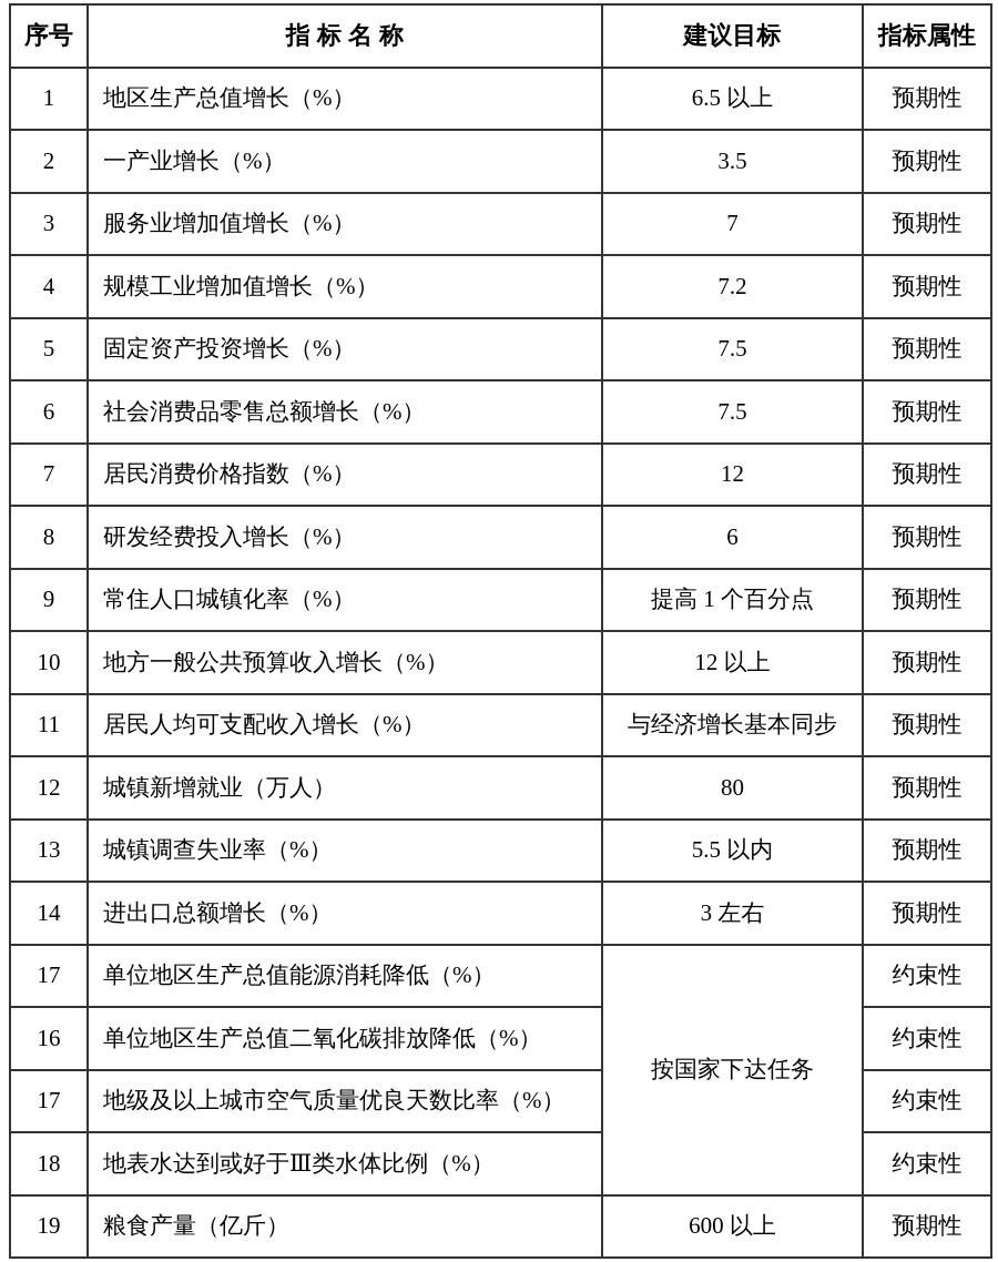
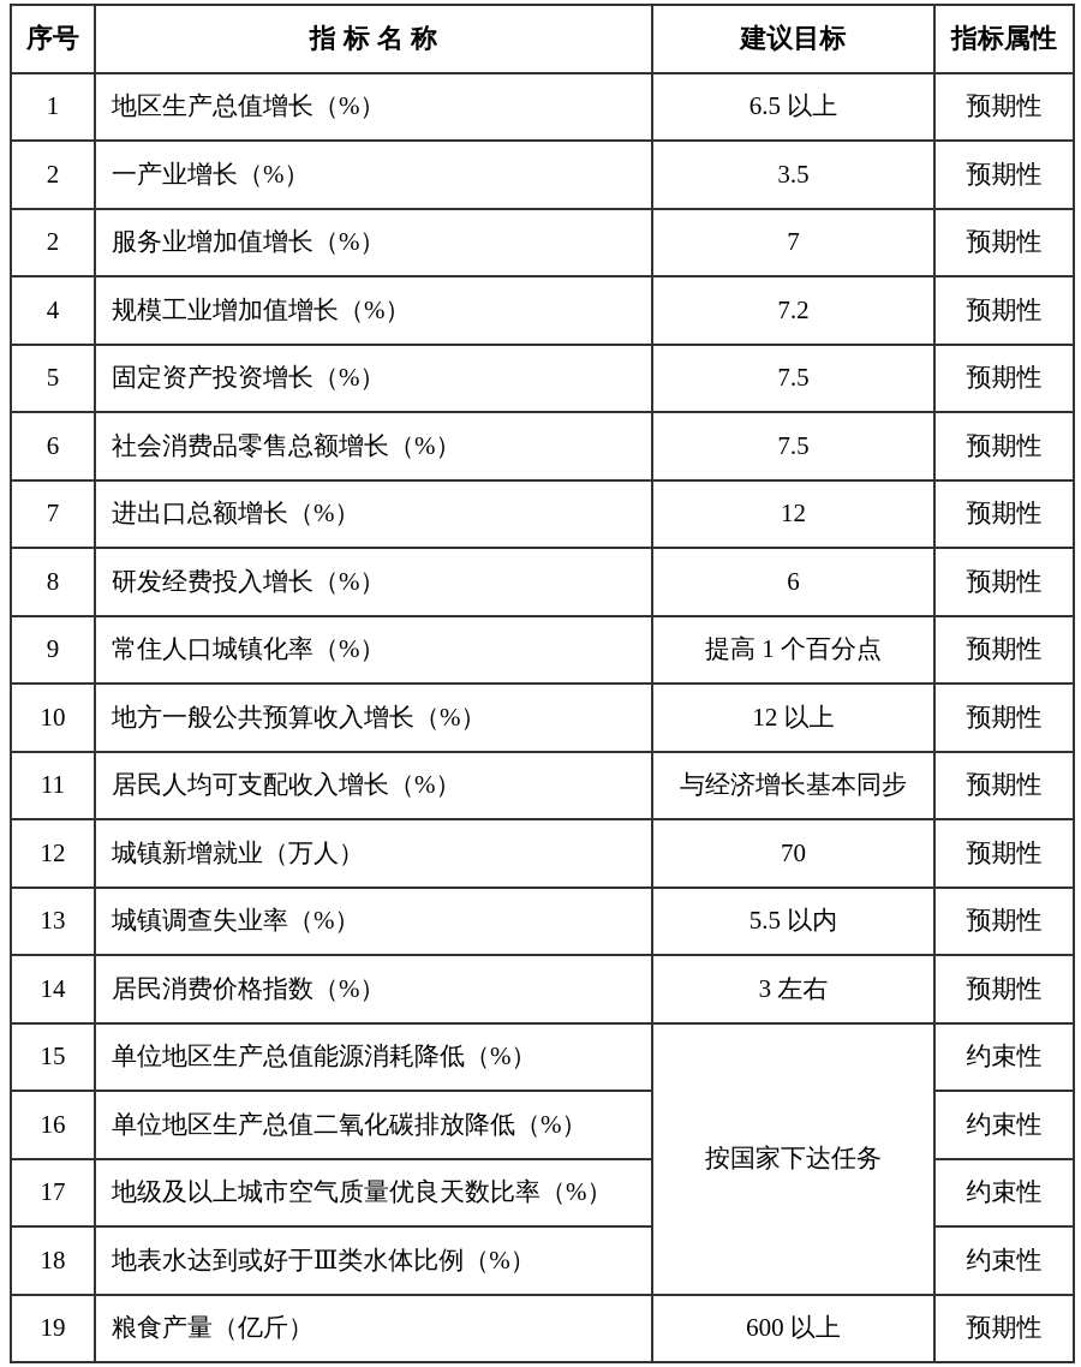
  序号	指 标 名 称	建议目标	指标属性
  1	地区生产总值增长（%）	6.5 以上	预期性
  2	一产业增长（%）	3.5	预期性
- 3	服务业增加值增长（%）	7	预期性
+ 2	服务业增加值增长（%）	7	预期性
  4	规模工业增加值增长（%）	7.2	预期性
  5	固定资产投资增长（%）	7.5	预期性
  6	社会消费品零售总额增长（%）	7.5	预期性
- 7	居民消费价格指数（%）	12	预期性
+ 7	进出口总额增长（%）	12	预期性
  8	研发经费投入增长（%）	6	预期性
  9	常住人口城镇化率（%）	提高 1 个百分点	预期性
  10	地方一般公共预算收入增长（%）	12 以上	预期性
  11	居民人均可支配收入增长（%）	与经济增长基本同步	预期性
- 12	城镇新增就业（万人）	80	预期性
+ 12	城镇新增就业（万人）	70	预期性
  13	城镇调查失业率（%）	5.5 以内	预期性
- 14	进出口总额增长（%）	3 左右	预期性
+ 14	居民消费价格指数（%）	3 左右	预期性
- 17	单位地区生产总值能源消耗降低（%）	按国家下达任务	约束性
+ 15	单位地区生产总值能源消耗降低（%）	按国家下达任务	约束性
  16	单位地区生产总值二氧化碳排放降低（%）	约束性
  17	地级及以上城市空气质量优良天数比率（%）	约束性
  18	地表水达到或好于Ⅲ类水体比例（%）	约束性
  19	粮食产量（亿斤）	600 以上	预期性
